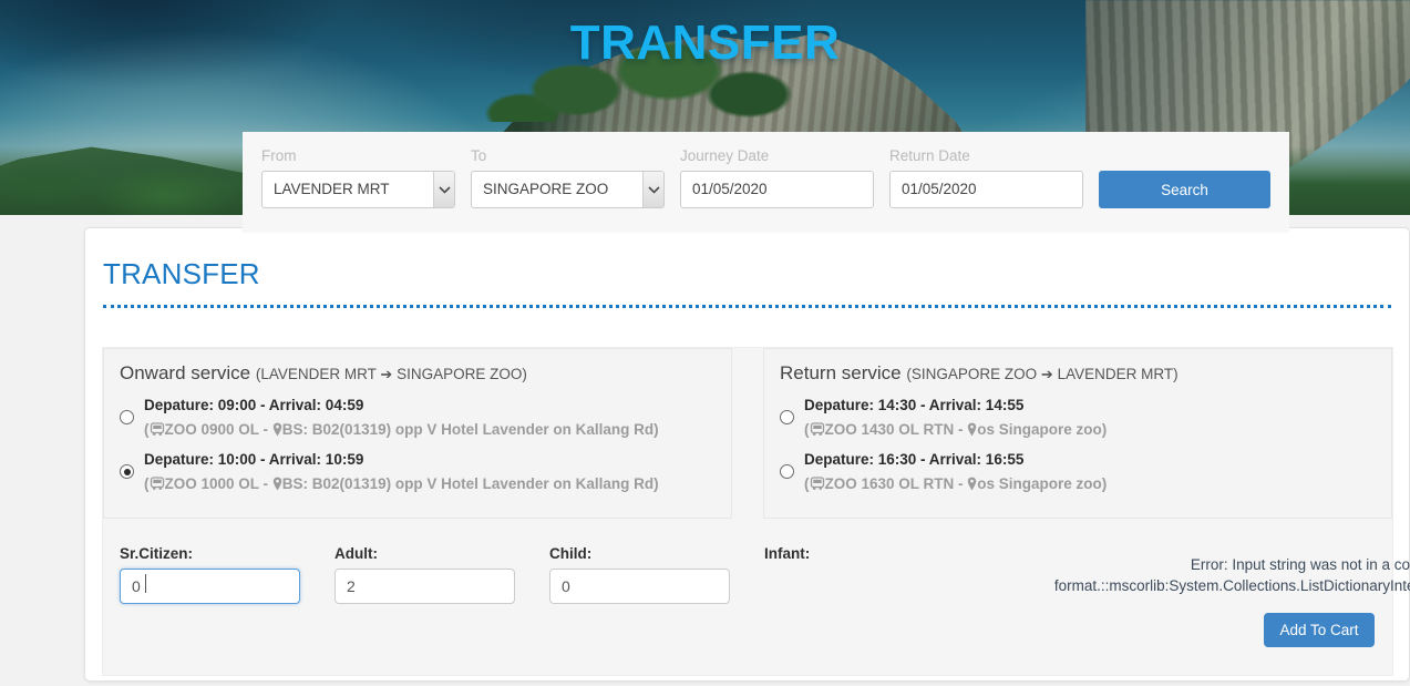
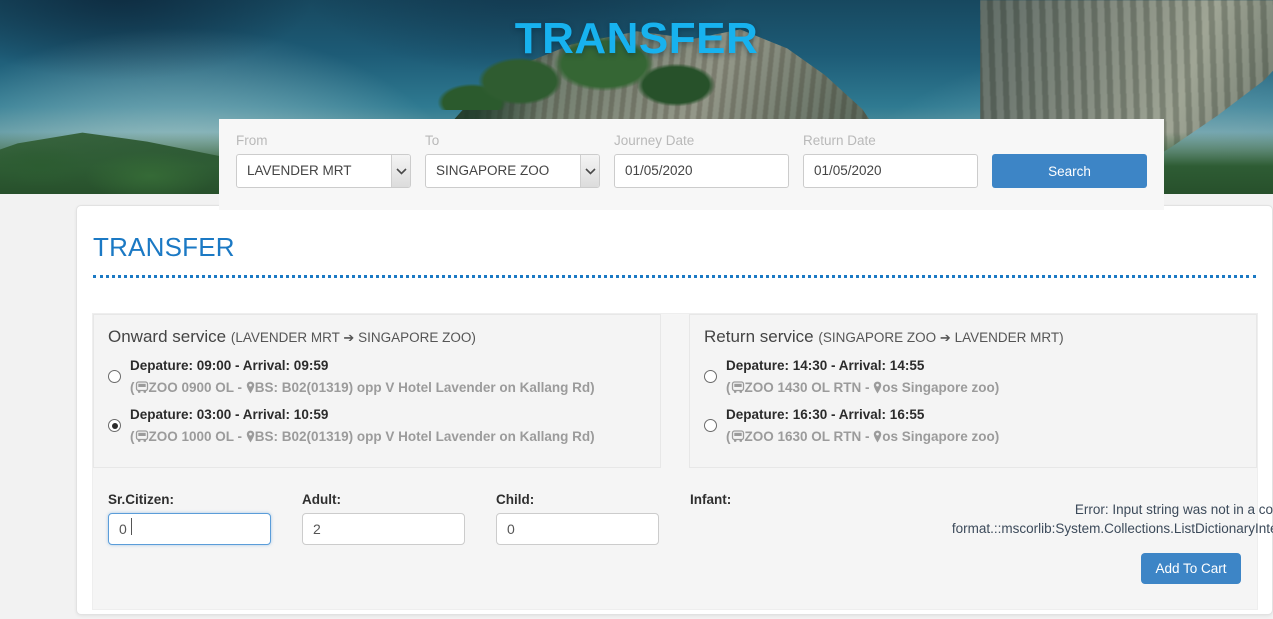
  TRANSFER
  From
  LAVENDER MRT
  To
  SINGAPORE ZOO
  Journey Date
  01/05/2020
  Return Date
  01/05/2020
  Search
  TRANSFER
  Onward service (LAVENDER MRT ➔ SINGAPORE ZOO)
- Depature: 09:00 - Arrival: 04:59
+ Depature: 09:00 - Arrival: 09:59
  ( ZOO 0900 OL - BS: B02(01319) opp V Hotel Lavender on Kallang Rd)
- Depature: 10:00 - Arrival: 10:59
+ Depature: 03:00 - Arrival: 10:59
  ( ZOO 1000 OL - BS: B02(01319) opp V Hotel Lavender on Kallang Rd)
  Return service (SINGAPORE ZOO ➔ LAVENDER MRT)
  Depature: 14:30 - Arrival: 14:55
  ( ZOO 1430 OL RTN - os Singapore zoo)
  Depature: 16:30 - Arrival: 16:55
  ( ZOO 1630 OL RTN - os Singapore zoo)
  Sr.Citizen:
  0
  Adult:
  2
  Child:
  0
  Infant:
  Error: Input string was not in a co
  format.::mscorlib:System.Collections.ListDictionaryInt
  Add To Cart
